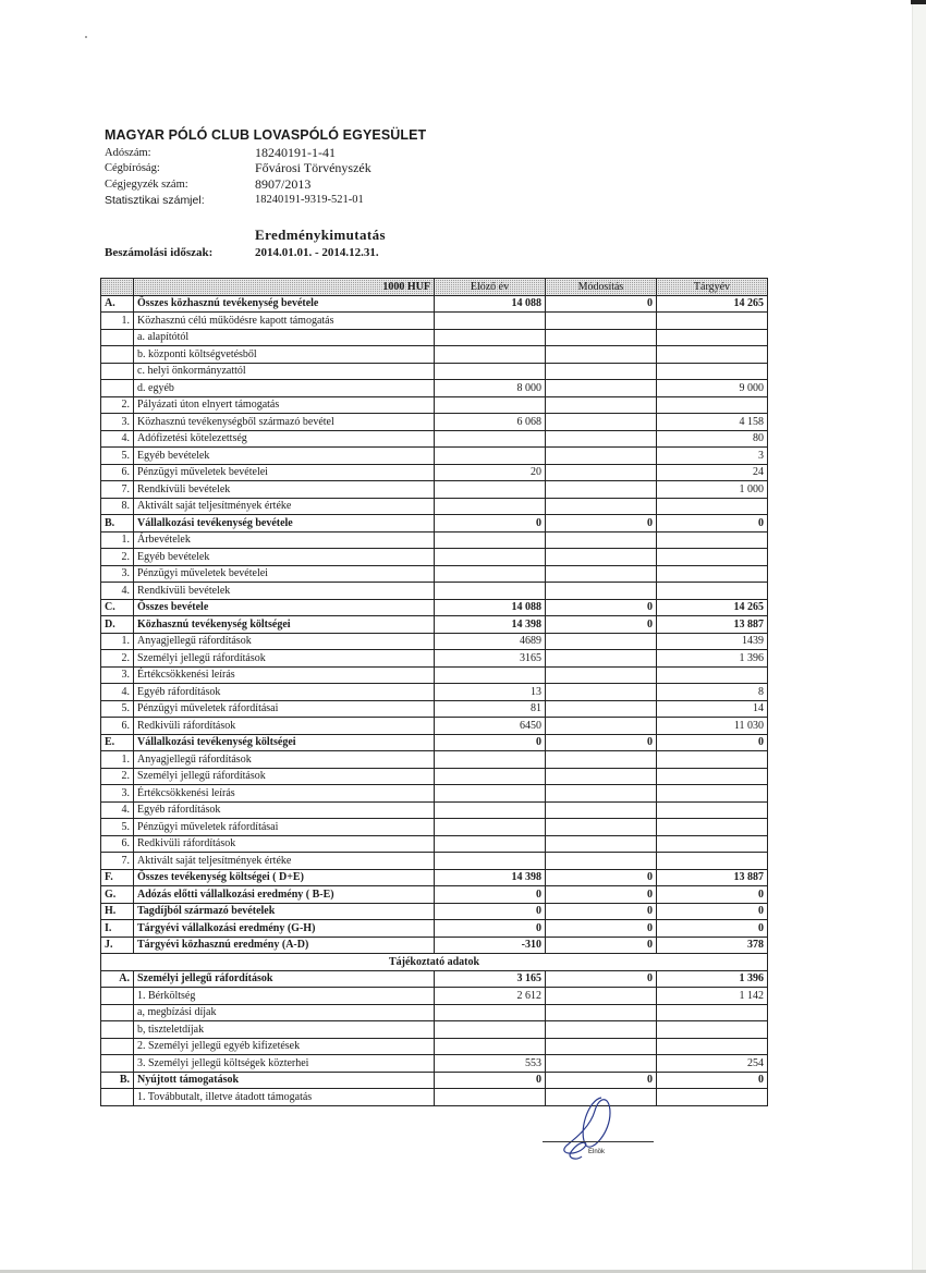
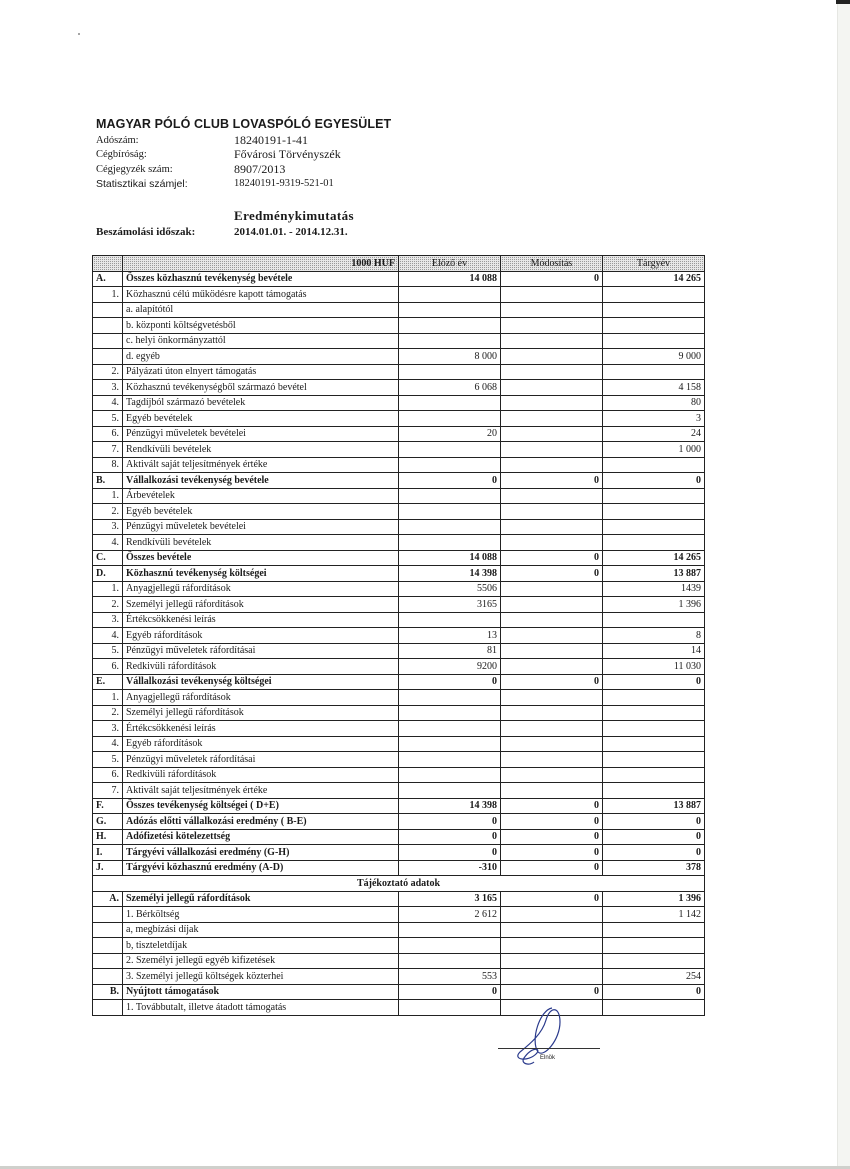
  MAGYAR PÓLÓ CLUB LOVASPÓLÓ EGYESÜLET
  Adószám:
  18240191-1-41
  Cégbíróság:
  Fővárosi Törvényszék
  Cégjegyzék szám:
  8907/2013
  Statisztikai számjel:
  18240191-9319-521-01
  Eredménykimutatás
  Beszámolási időszak:
  2014.01.01. - 2014.12.31.
  	1000 HUF	Előző év	Módosítás	Tárgyév
  A.	Összes közhasznú tevékenység bevétele	14 088	0	14 265
  1.	Közhasznú célú működésre kapott támogatás
  	a. alapítótól
  	b. központi költségvetésből
  	c. helyi önkormányzattól
  	d. egyéb	8 000		9 000
  2.	Pályázati úton elnyert támogatás
  3.	Közhasznú tevékenységből származó bevétel	6 068		4 158
- 4.	Adófizetési kötelezettség			80
+ 4.	Tagdíjból származó bevételek			80
  5.	Egyéb bevételek			3
  6.	Pénzügyi műveletek bevételei	20		24
  7.	Rendkívüli bevételek			1 000
  8.	Aktivált saját teljesítmények értéke
  B.	Vállalkozási tevékenység bevétele	0	0	0
  1.	Árbevételek
  2.	Egyéb bevételek
  3.	Pénzügyi műveletek bevételei
  4.	Rendkívüli bevételek
  C.	Összes bevétele	14 088	0	14 265
  D.	Közhasznú tevékenység költségei	14 398	0	13 887
- 1.	Anyagjellegű ráfordítások	4689		1439
+ 1.	Anyagjellegű ráfordítások	5506		1439
  2.	Személyi jellegű ráfordítások	3165		1 396
  3.	Értékcsökkenési leírás
  4.	Egyéb ráfordítások	13		8
  5.	Pénzügyi műveletek ráfordításai	81		14
- 6.	Redkivüli ráfordítások	6450		11 030
+ 6.	Redkivüli ráfordítások	9200		11 030
  E.	Vállalkozási tevékenység költségei	0	0	0
  1.	Anyagjellegű ráfordítások
  2.	Személyi jellegű ráfordítások
  3.	Értékcsökkenési leírás
  4.	Egyéb ráfordítások
  5.	Pénzügyi műveletek ráfordításai
  6.	Redkivüli ráfordítások
  7.	Aktivált saját teljesítmények értéke
  F.	Összes tevékenység költségei ( D+E)	14 398	0	13 887
  G.	Adózás előtti vállalkozási eredmény ( B-E)	0	0	0
- H.	Tagdíjból származó bevételek	0	0	0
+ H.	Adófizetési kötelezettség	0	0	0
  I.	Tárgyévi vállalkozási eredmény (G-H)	0	0	0
  J.	Tárgyévi közhasznú eredmény (A-D)	-310	0	378
  Tájékoztató adatok
  A.	Személyi jellegű ráfordítások	3 165	0	1 396
  	1. Bérköltség	2 612		1 142
  	a, megbízási díjak
  	b, tiszteletdíjak
  	2. Személyi jellegű egyéb kifizetések
  	3. Személyi jellegű költségek közterhei	553		254
  B.	Nyújtott támogatások	0	0	0
  	1. Továbbutalt, illetve átadott támogatás
